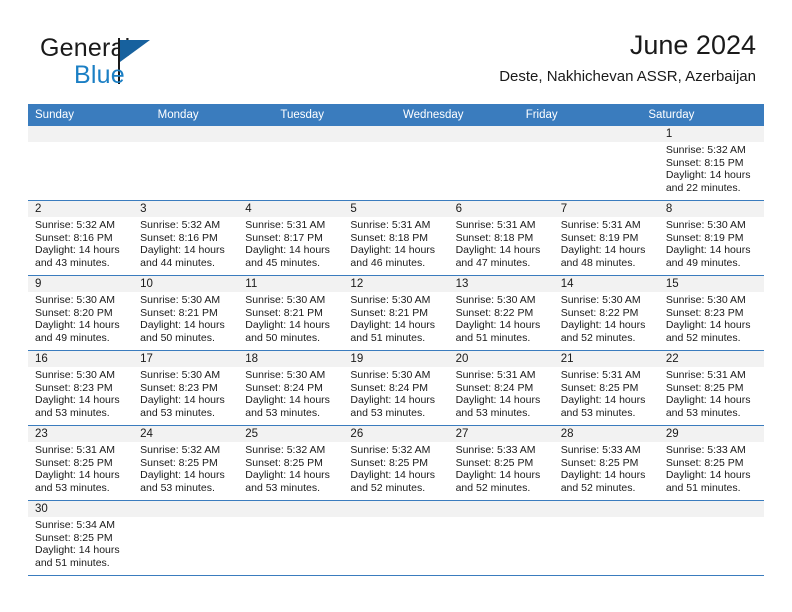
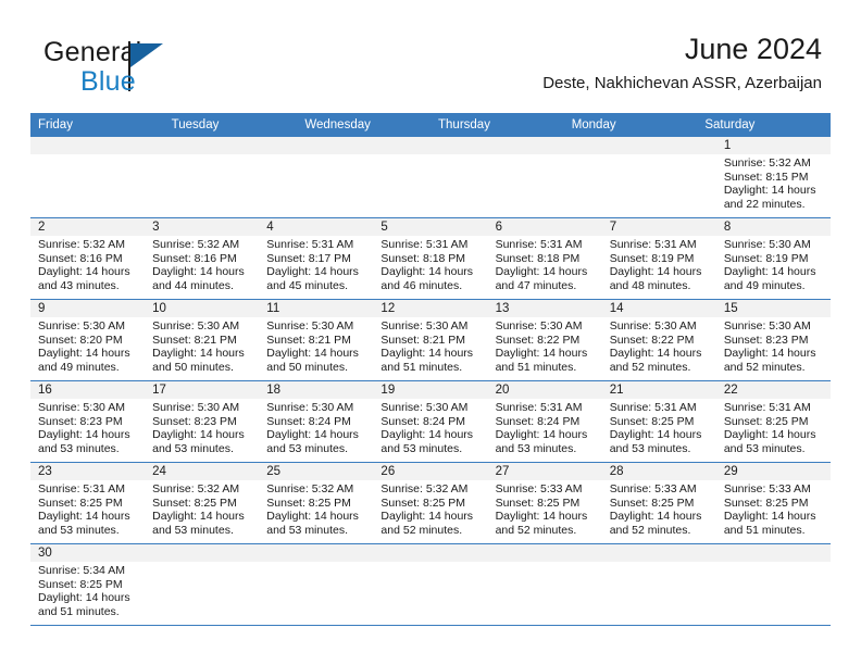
  Generl
  Blue
  June 2024
  Deste, Nakhichevan ASSR, Azerbaijan
- Sunday
- Monday
+ Friday
  Tuesday
  Wednesday
+ Thursday
- Friday
+ Monday
  Saturday
  1
  Sunrise: 5:32 AM
  Sunset: 8:15 PM
  Daylight: 14 hours
  and 22 minutes.
  2
  Sunrise: 5:32 AM
  Sunset: 8:16 PM
  Daylight: 14 hours
  and 43 minutes.
  3
  Sunrise: 5:32 AM
  Sunset: 8:16 PM
  Daylight: 14 hours
  and 44 minutes.
  4
  Sunrise: 5:31 AM
  Sunset: 8:17 PM
  Daylight: 14 hours
  and 45 minutes.
  5
  Sunrise: 5:31 AM
  Sunset: 8:18 PM
  Daylight: 14 hours
  and 46 minutes.
  6
  Sunrise: 5:31 AM
  Sunset: 8:18 PM
  Daylight: 14 hours
  and 47 minutes.
  7
  Sunrise: 5:31 AM
  Sunset: 8:19 PM
  Daylight: 14 hours
  and 48 minutes.
  8
  Sunrise: 5:30 AM
  Sunset: 8:19 PM
  Daylight: 14 hours
  and 49 minutes.
  9
  Sunrise: 5:30 AM
  Sunset: 8:20 PM
  Daylight: 14 hours
  and 49 minutes.
  10
  Sunrise: 5:30 AM
  Sunset: 8:21 PM
  Daylight: 14 hours
  and 50 minutes.
  11
  Sunrise: 5:30 AM
  Sunset: 8:21 PM
  Daylight: 14 hours
  and 50 minutes.
  12
  Sunrise: 5:30 AM
  Sunset: 8:21 PM
  Daylight: 14 hours
  and 51 minutes.
  13
  Sunrise: 5:30 AM
  Sunset: 8:22 PM
  Daylight: 14 hours
  and 51 minutes.
  14
  Sunrise: 5:30 AM
  Sunset: 8:22 PM
  Daylight: 14 hours
  and 52 minutes.
  15
  Sunrise: 5:30 AM
  Sunset: 8:23 PM
  Daylight: 14 hours
  and 52 minutes.
  16
  Sunrise: 5:30 AM
  Sunset: 8:23 PM
  Daylight: 14 hours
  and 53 minutes.
  17
  Sunrise: 5:30 AM
  Sunset: 8:23 PM
  Daylight: 14 hours
  and 53 minutes.
  18
  Sunrise: 5:30 AM
  Sunset: 8:24 PM
  Daylight: 14 hours
  and 53 minutes.
  19
  Sunrise: 5:30 AM
  Sunset: 8:24 PM
  Daylight: 14 hours
  and 53 minutes.
  20
  Sunrise: 5:31 AM
  Sunset: 8:24 PM
  Daylight: 14 hours
  and 53 minutes.
  21
  Sunrise: 5:31 AM
  Sunset: 8:25 PM
  Daylight: 14 hours
  and 53 minutes.
  22
  Sunrise: 5:31 AM
  Sunset: 8:25 PM
  Daylight: 14 hours
  and 53 minutes.
  23
  Sunrise: 5:31 AM
  Sunset: 8:25 PM
  Daylight: 14 hours
  and 53 minutes.
  24
  Sunrise: 5:32 AM
  Sunset: 8:25 PM
  Daylight: 14 hours
  and 53 minutes.
  25
  Sunrise: 5:32 AM
  Sunset: 8:25 PM
  Daylight: 14 hours
  and 53 minutes.
  26
  Sunrise: 5:32 AM
  Sunset: 8:25 PM
  Daylight: 14 hours
  and 52 minutes.
  27
  Sunrise: 5:33 AM
  Sunset: 8:25 PM
  Daylight: 14 hours
  and 52 minutes.
  28
  Sunrise: 5:33 AM
  Sunset: 8:25 PM
  Daylight: 14 hours
  and 52 minutes.
  29
  Sunrise: 5:33 AM
  Sunset: 8:25 PM
  Daylight: 14 hours
  and 51 minutes.
  30
  Sunrise: 5:34 AM
  Sunset: 8:25 PM
  Daylight: 14 hours
  and 51 minutes.
